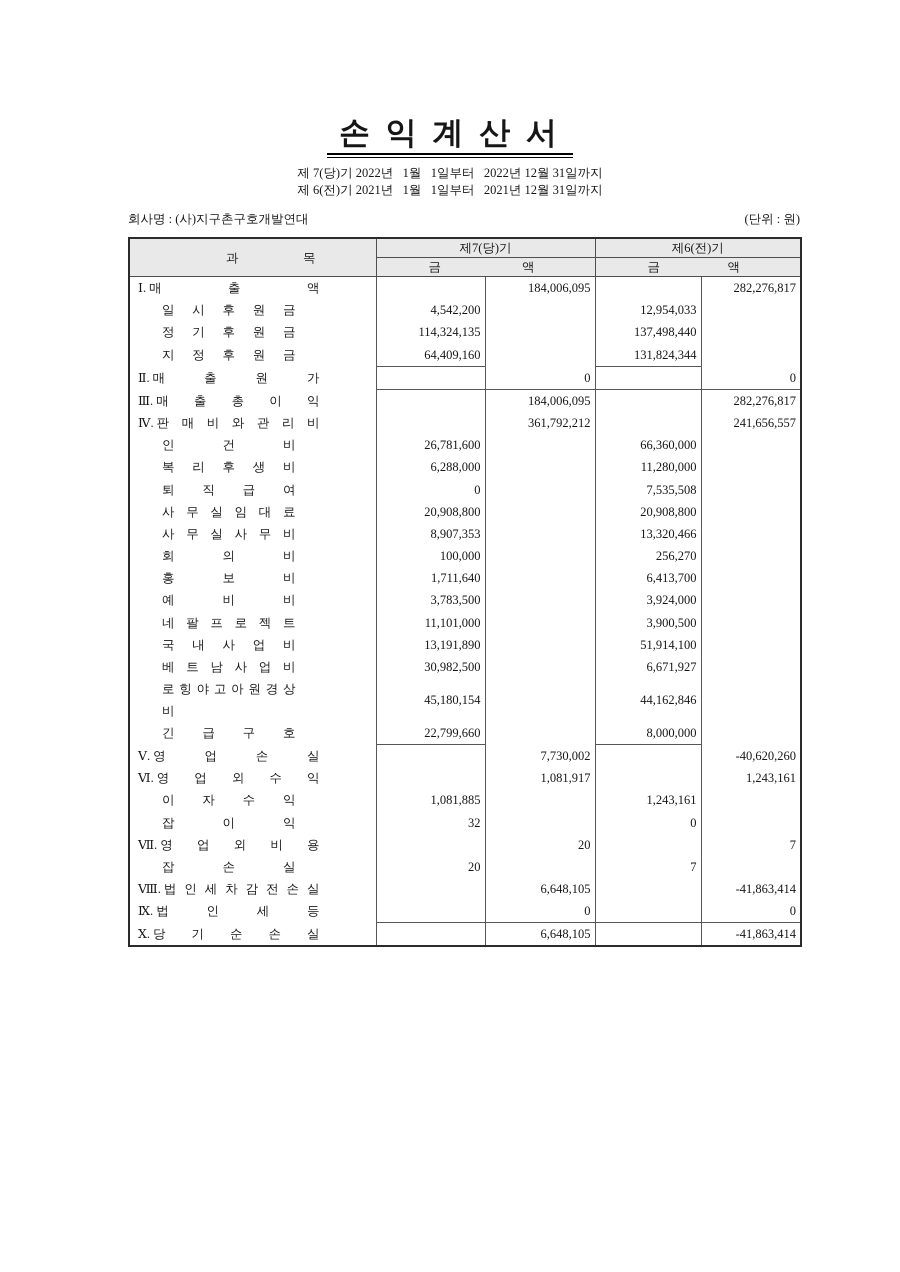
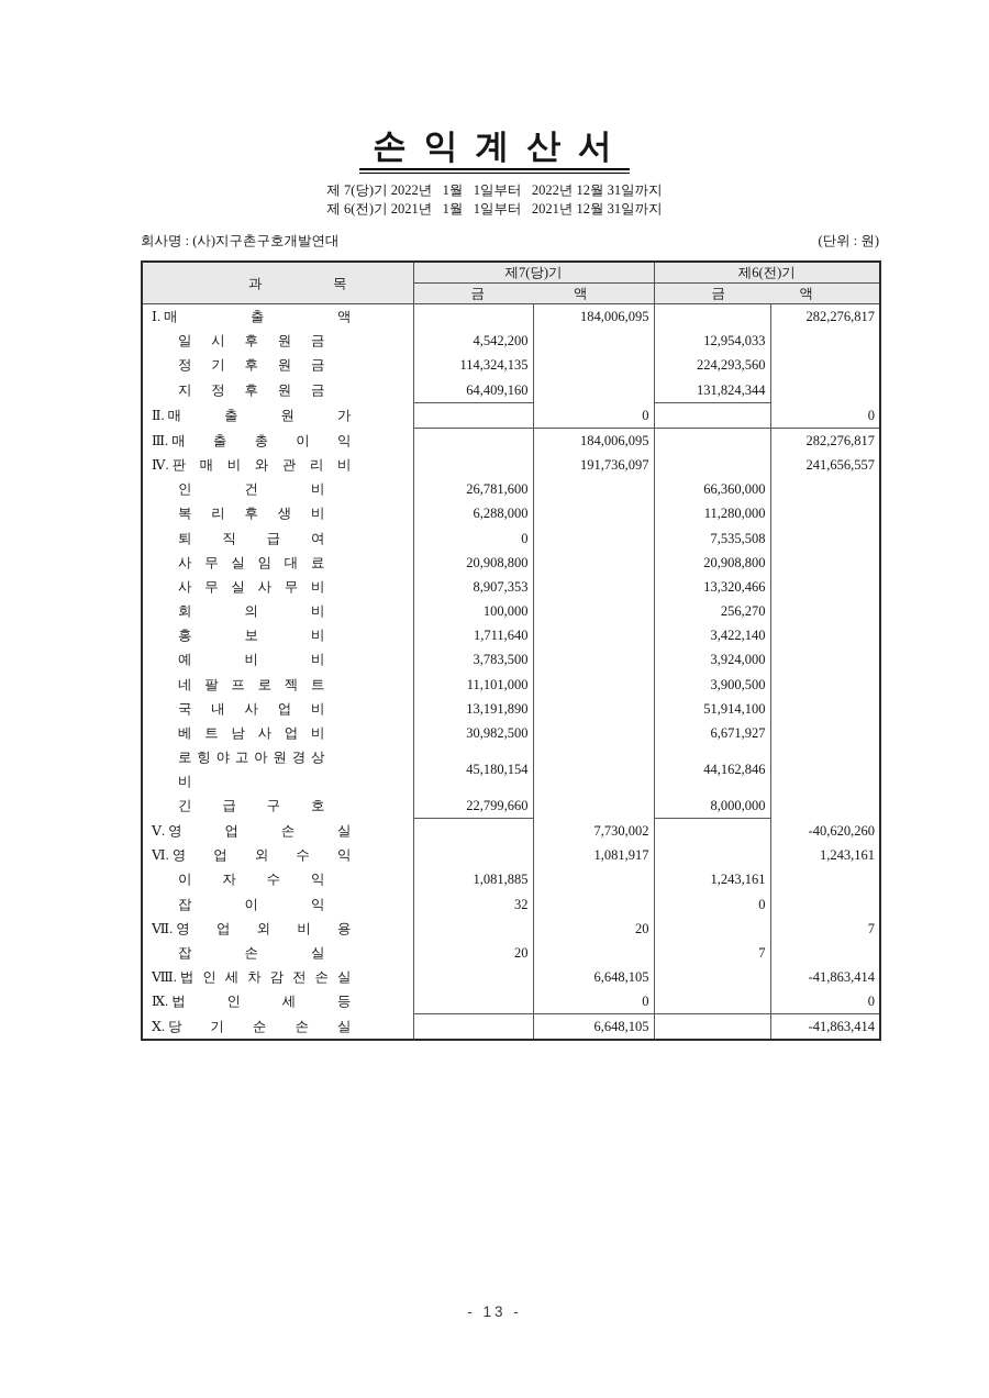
  손 익 계 산 서
  제 7(당)기 2022년 1월 1일부터 2022년 12월 31일까지
  제 6(전)기 2021년 1월 1일부터 2021년 12월 31일까지
  회사명 : (사)지구촌구호개발연대
  (단위 : 원)
  과 목	제7(당)기	제6(전)기
  금 액	금 액
  Ⅰ. 매 출 액		184,006,095		282,276,817
  일 시 후 원 금	4,542,200		12,954,033
- 정 기 후 원 금	114,324,135		137,498,440
+ 정 기 후 원 금	114,324,135		224,293,560
  지 정 후 원 금	64,409,160		131,824,344
  Ⅱ. 매 출 원 가		0		0
  Ⅲ. 매 출 총 이 익		184,006,095		282,276,817
- Ⅳ. 판 매 비 와 관 리 비		361,792,212		241,656,557
+ Ⅳ. 판 매 비 와 관 리 비		191,736,097		241,656,557
  인 건 비	26,781,600		66,360,000
  복 리 후 생 비	6,288,000		11,280,000
  퇴 직 급 여	0		7,535,508
  사 무 실 임 대 료	20,908,800		20,908,800
  사 무 실 사 무 비	8,907,353		13,320,466
  회 의 비	100,000		256,270
- 홍 보 비	1,711,640		6,413,700
+ 홍 보 비	1,711,640		3,422,140
  예 비 비	3,783,500		3,924,000
  네 팔 프 로 젝 트	11,101,000		3,900,500
  국 내 사 업 비	13,191,890		51,914,100
  베 트 남 사 업 비	30,982,500		6,671,927
  로 힝 야 고 아 원 경 상 비	45,180,154		44,162,846
  긴 급 구 호	22,799,660		8,000,000
  Ⅴ. 영 업 손 실		7,730,002		-40,620,260
  Ⅵ. 영 업 외 수 익		1,081,917		1,243,161
  이 자 수 익	1,081,885		1,243,161
  잡 이 익	32		0
  Ⅶ. 영 업 외 비 용		20		7
  잡 손 실	20		7
  Ⅷ. 법 인 세 차 감 전 손 실		6,648,105		-41,863,414
  Ⅸ. 법 인 세 등		0		0
  Ⅹ. 당 기 순 손 실		6,648,105		-41,863,414
+ - 13 -
